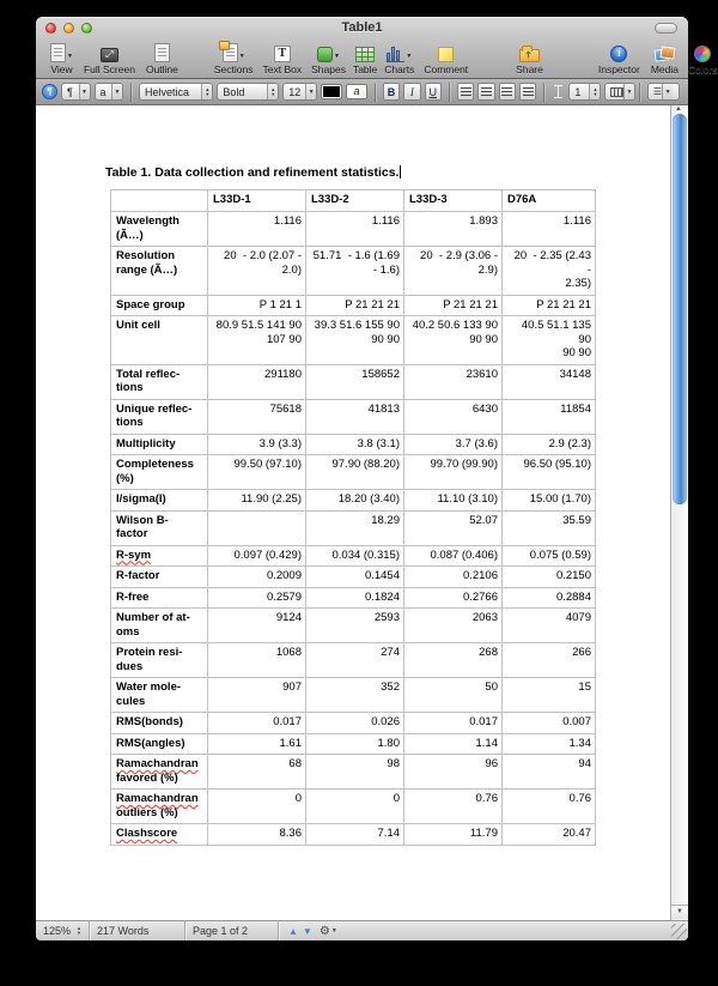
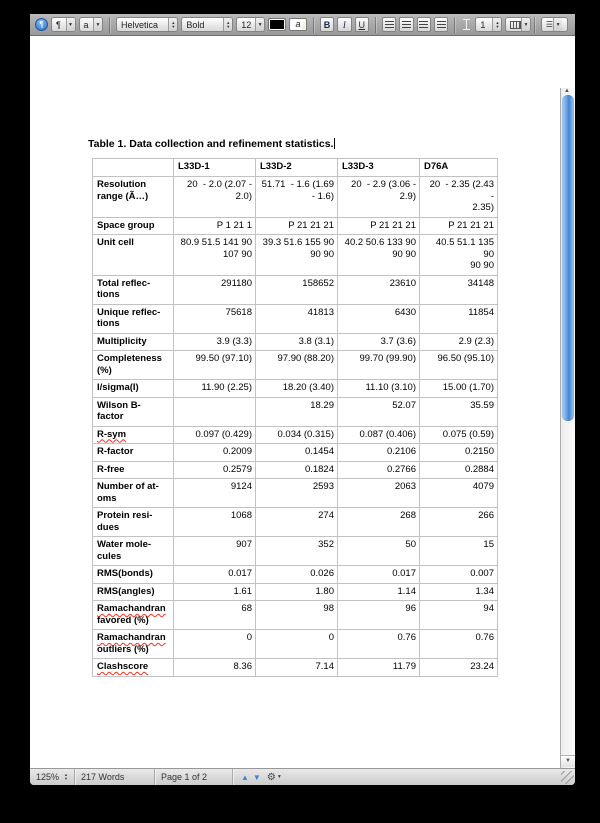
- Table1
- View
- ⤢
- Full Screen
- Outline
- Sections
- T
- Text Box
- Shapes
- Table
- Charts
- Comment
- Share
- i
- Inspector
- Media
- Colors
  ¶
  ¶
  a
  Helvetica
  Bold
  12
  a
  B
  I
  U
  1
  ☰
  Table 1. Data collection and refinement statistics.
  	L33D-1	L33D-2	L33D-3	D76A
- Wavelength (Ã…)	1.116	1.116	1.893	1.116
  Resolution range (Ã…)	20 - 2.0 (2.07 - 2.0)	51.71 - 1.6 (1.69 - 1.6)	20 - 2.9 (3.06 - 2.9)	20 - 2.35 (2.43 - 2.35)
  Space group	P 1 21 1	P 21 21 21	P 21 21 21	P 21 21 21
  Unit cell	80.9 51.5 141 90 107 90	39.3 51.6 155 90 90 90	40.2 50.6 133 90 90 90	40.5 51.1 135 90 90 90
  Total reflec- tions	291180	158652	23610	34148
  Unique reflec- tions	75618	41813	6430	11854
  Multiplicity	3.9 (3.3)	3.8 (3.1)	3.7 (3.6)	2.9 (2.3)
  Completeness (%)	99.50 (97.10)	97.90 (88.20)	99.70 (99.90)	96.50 (95.10)
  I/sigma(I)	11.90 (2.25)	18.20 (3.40)	11.10 (3.10)	15.00 (1.70)
  Wilson B- factor		18.29	52.07	35.59
  R-sym	0.097 (0.429)	0.034 (0.315)	0.087 (0.406)	0.075 (0.59)
  R-factor	0.2009	0.1454	0.2106	0.2150
  R-free	0.2579	0.1824	0.2766	0.2884
  Number of at- oms	9124	2593	2063	4079
  Protein resi- dues	1068	274	268	266
  Water mole- cules	907	352	50	15
  RMS(bonds)	0.017	0.026	0.017	0.007
  RMS(angles)	1.61	1.80	1.14	1.34
  Ramachandran favored (%)	68	98	96	94
  Ramachandran outliers (%)	0	0	0.76	0.76
- Clashscore	8.36	7.14	11.79	20.47
+ Clashscore	8.36	7.14	11.79	23.24
  125%
  217 Words
  Page 1 of 2
  ▲
  ▼
  ⚙
